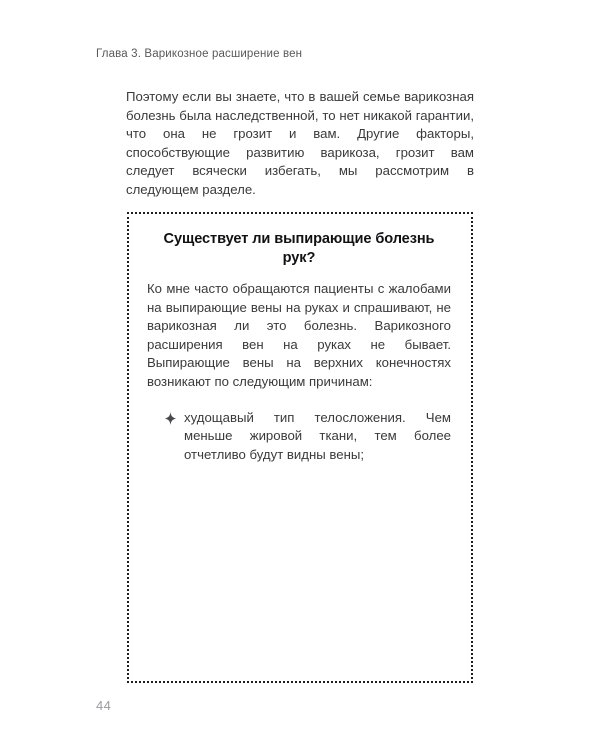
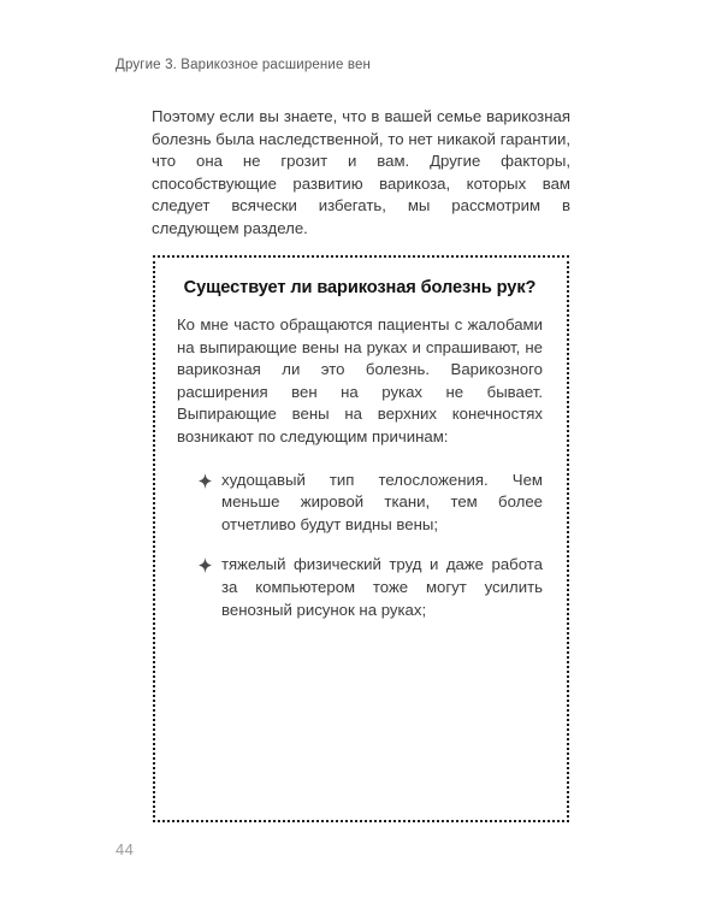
- Глава 3. Варикозное расширение вен
+ Другие 3. Варикозное расширение вен
- Поэтому если вы знаете, что в вашей семье варикозная болезнь была наследственной, то нет никакой гарантии, что она не грозит и вам. Другие факторы, способствующие развитию варикоза, грозит вам следует всячески избегать, мы рассмотрим в следующем разделе.
+ Поэтому если вы знаете, что в вашей семье варикозная болезнь была наследственной, то нет никакой гарантии, что она не грозит и вам. Другие факторы, способствующие развитию варикоза, которых вам следует всячески избегать, мы рассмотрим в следующем разделе.
- Существует ли выпирающие болезнь рук?
+ Существует ли варикозная болезнь рук?
  Ко мне часто обращаются пациенты с жалобами на выпирающие вены на руках и спрашивают, не варикозная ли это болезнь. Варикозного расширения вен на руках не бывает. Выпирающие вены на верхних конечностях возникают по следующим причинам:
  худощавый тип телосложения. Чем меньше жировой ткани, тем более отчетливо будут видны вены;
+ тяжелый физический труд и даже работа за компьютером тоже могут усилить венозный рисунок на руках;
  44
